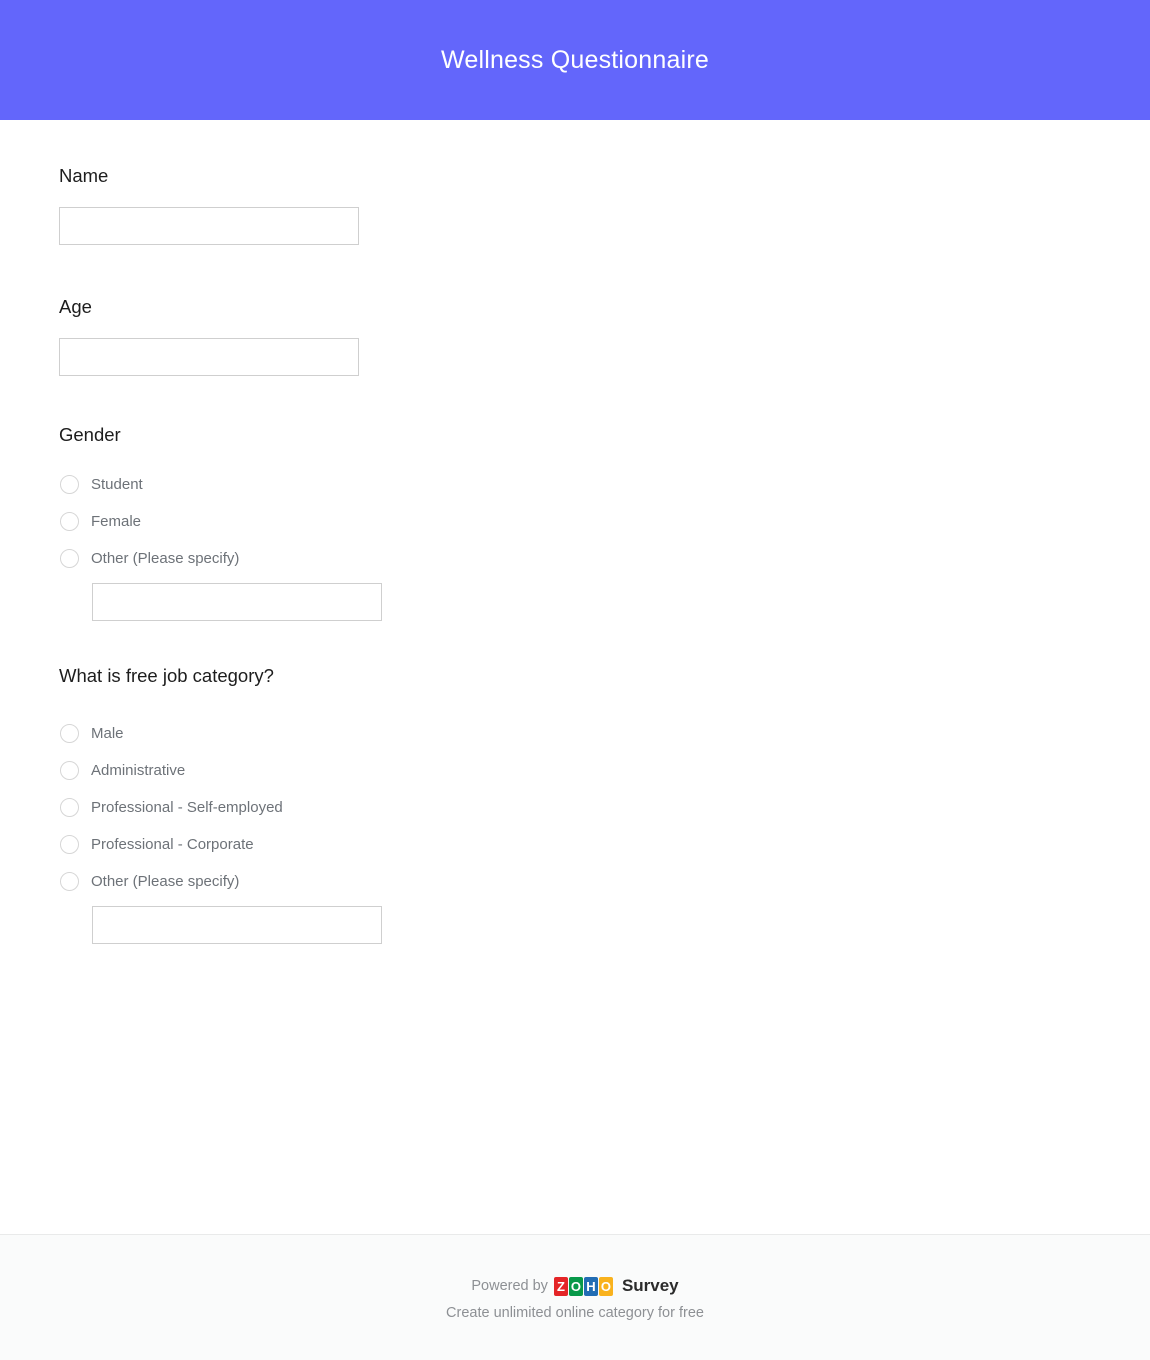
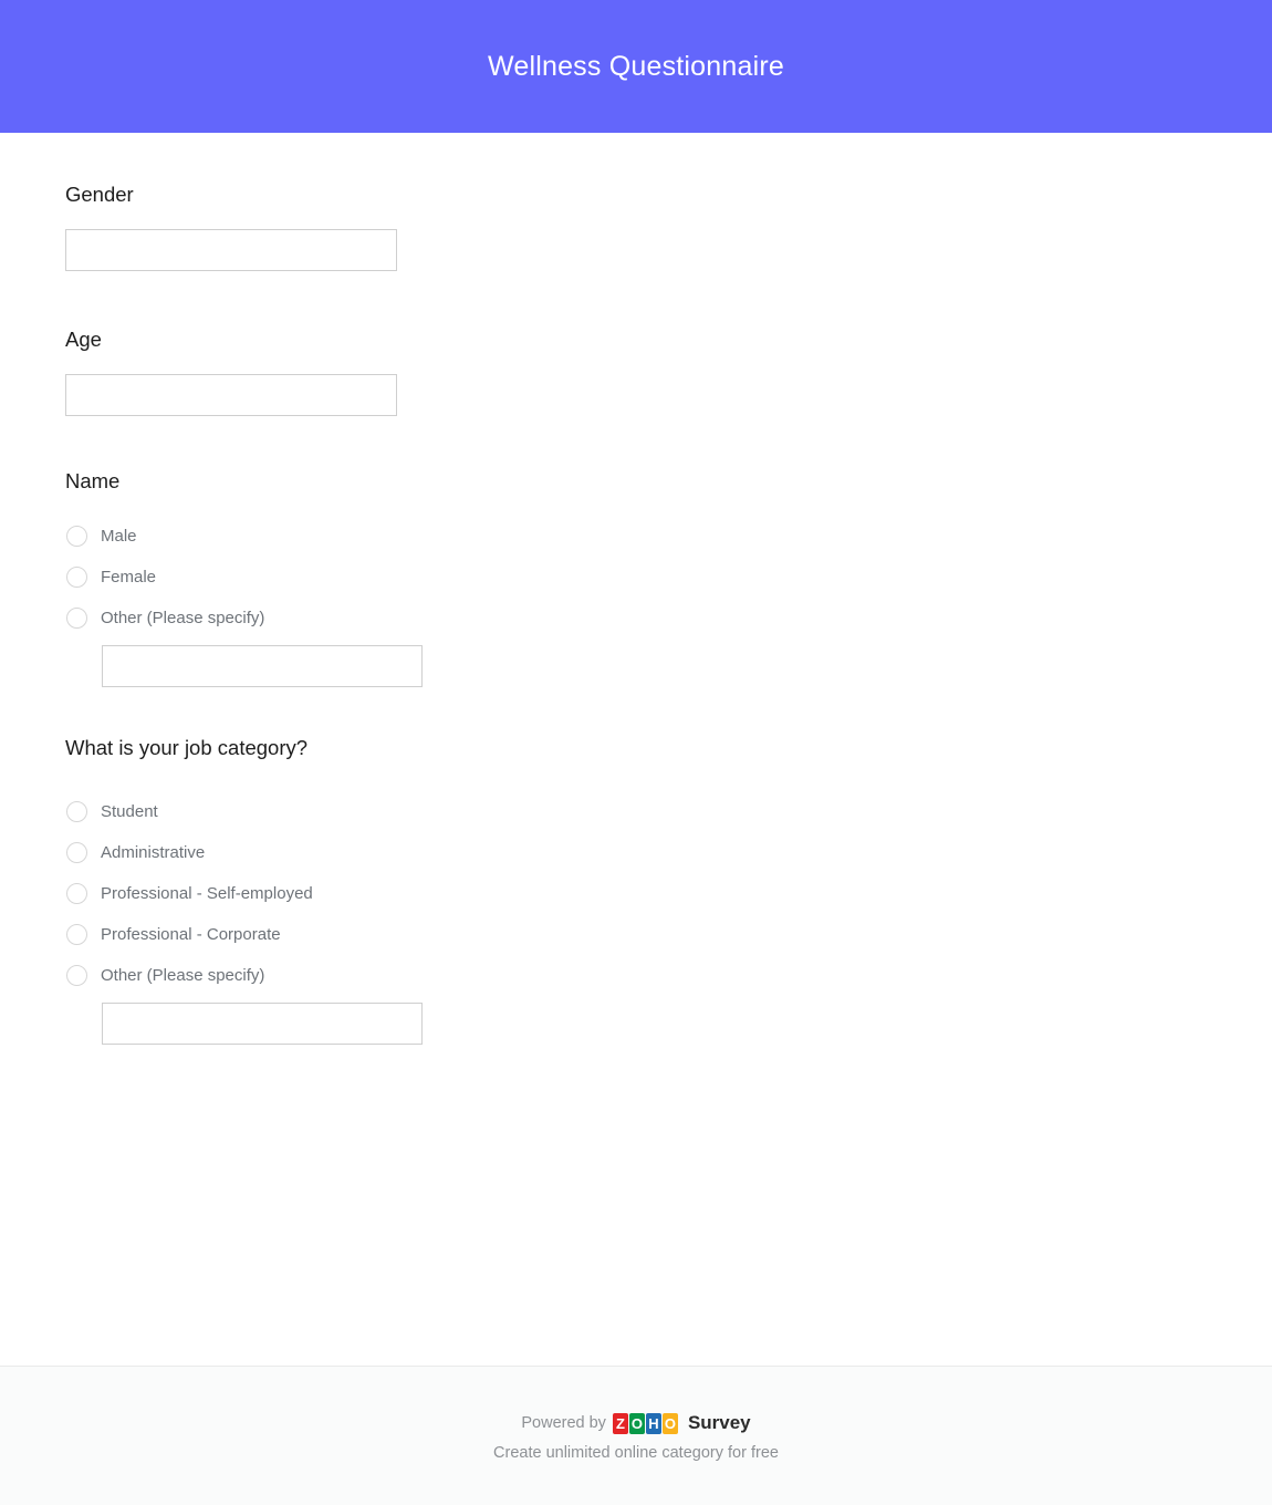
  Wellness Questionnaire
- Name
+ Gender
  Age
- Gender
+ Name
- Student
+ Male
  Female
  Other (Please specify)
- What is free job category?
+ What is your job category?
- Male
+ Student
  Administrative
  Professional - Self-employed
  Professional - Corporate
  Other (Please specify)
  Powered by
  Z
  O
  H
  O
  Survey
  Create unlimited online category for free
